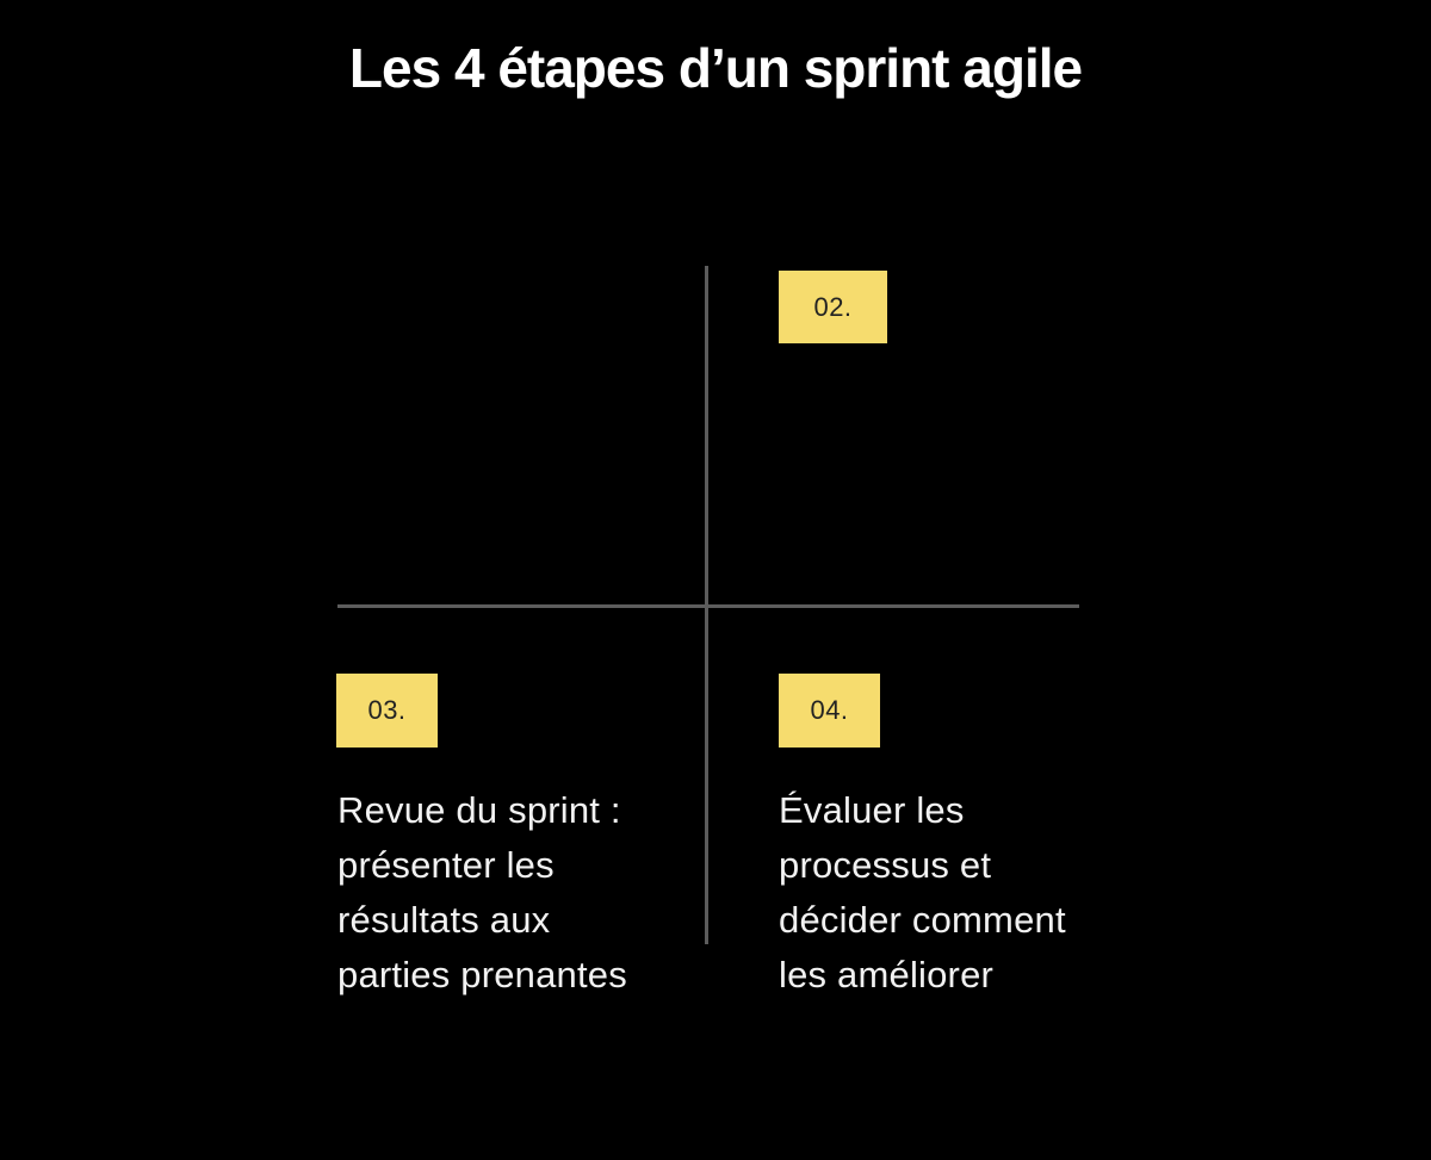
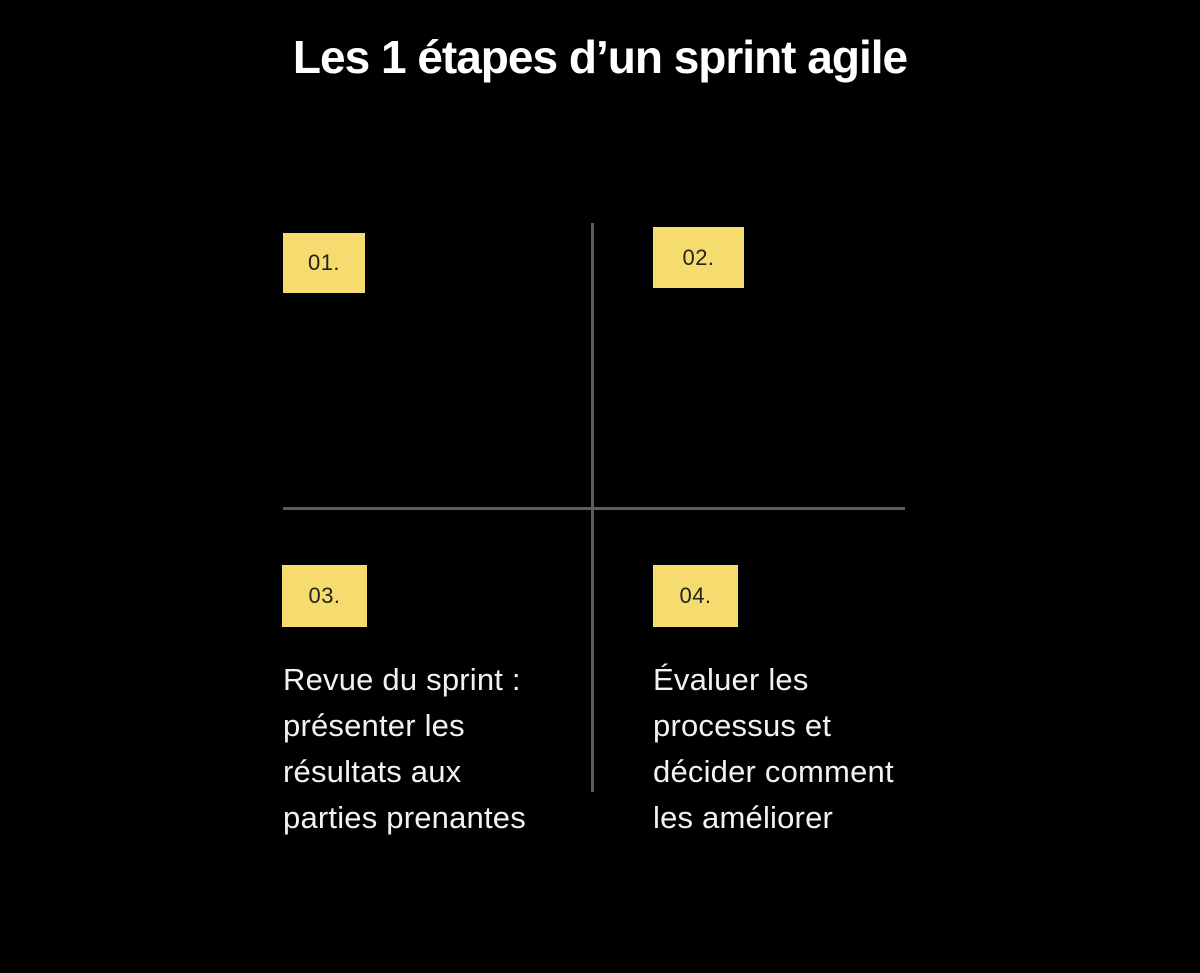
- Les 4 étapes d’un sprint agile
+ Les 1 étapes d’un sprint agile
+ 01.
  02.
  03.
  Revue du sprint :
  présenter les
  résultats aux
  parties prenantes
  04.
  Évaluer les
  processus et
  décider comment
  les améliorer
